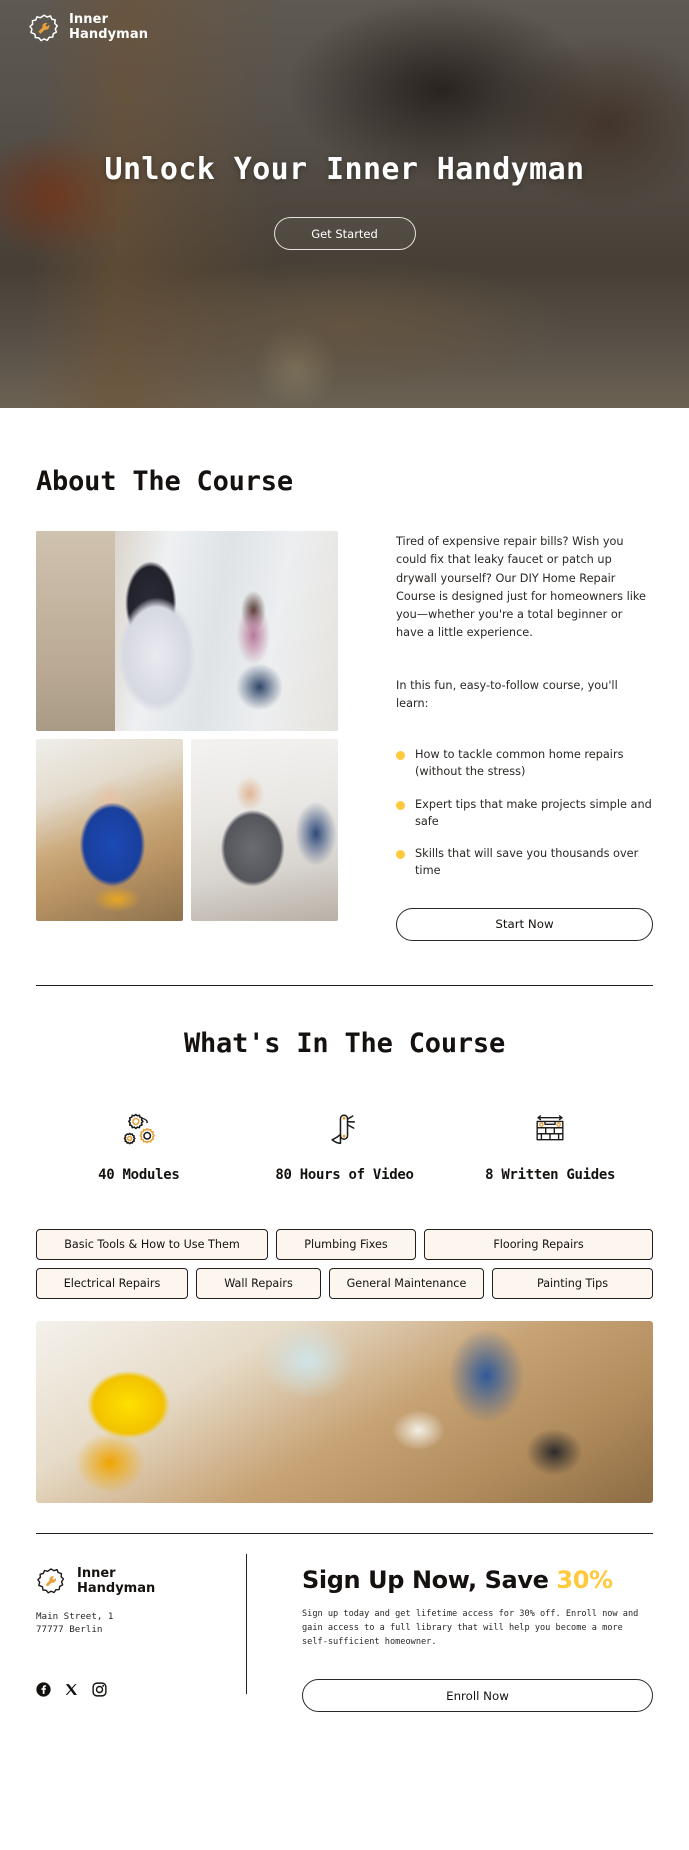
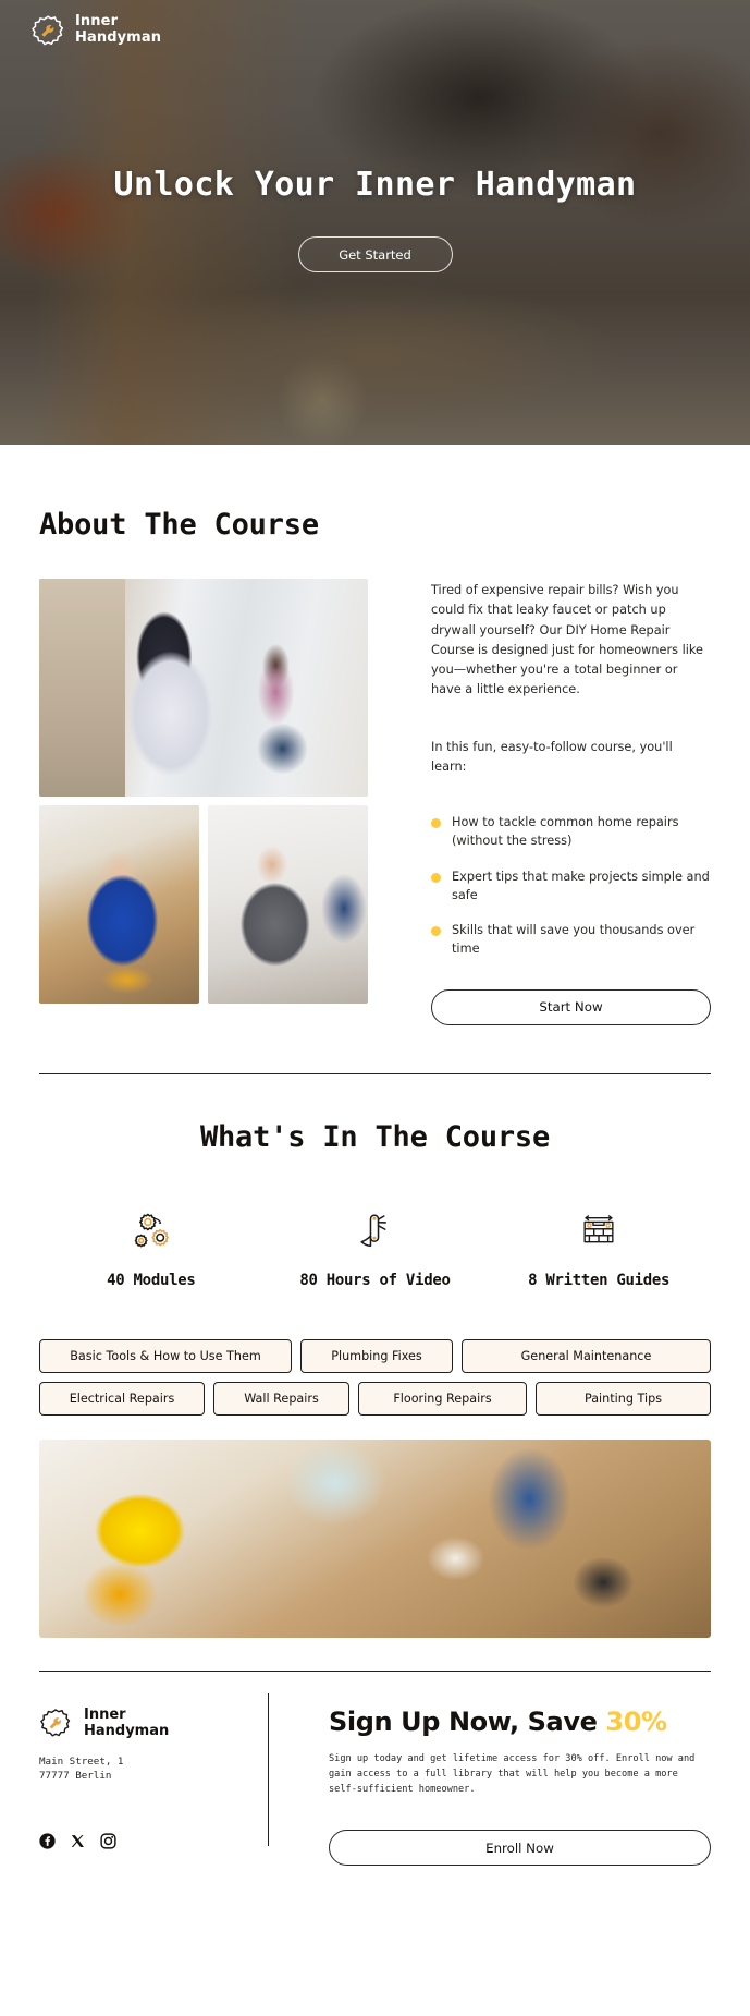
  Inner
  Handyman
  Unlock Your Inner Handyman
  Get Started
  About The Course
  Tired of expensive repair bills? Wish you could fix that leaky faucet or patch up drywall yourself? Our DIY Home Repair Course is designed just for homeowners like you—whether you're a total beginner or have a little experience.
  In this fun, easy-to-follow course, you'll learn:
  How to tackle common home repairs (without the stress)
  Expert tips that make projects simple and safe
  Skills that will save you thousands over time
  Start Now
  What's In The Course
  40 Modules
  80 Hours of Video
  8 Written Guides
  Basic Tools & How to Use Them
  Plumbing Fixes
- Flooring Repairs
+ General Maintenance
  Electrical Repairs
  Wall Repairs
- General Maintenance
+ Flooring Repairs
  Painting Tips
  Inner
  Handyman
  Main Street, 1
  77777 Berlin
  Sign Up Now, Save 30%
  Sign up today and get lifetime access for 30% off. Enroll now and gain access to a full library that will help you become a more self-sufficient homeowner.
  Enroll Now
